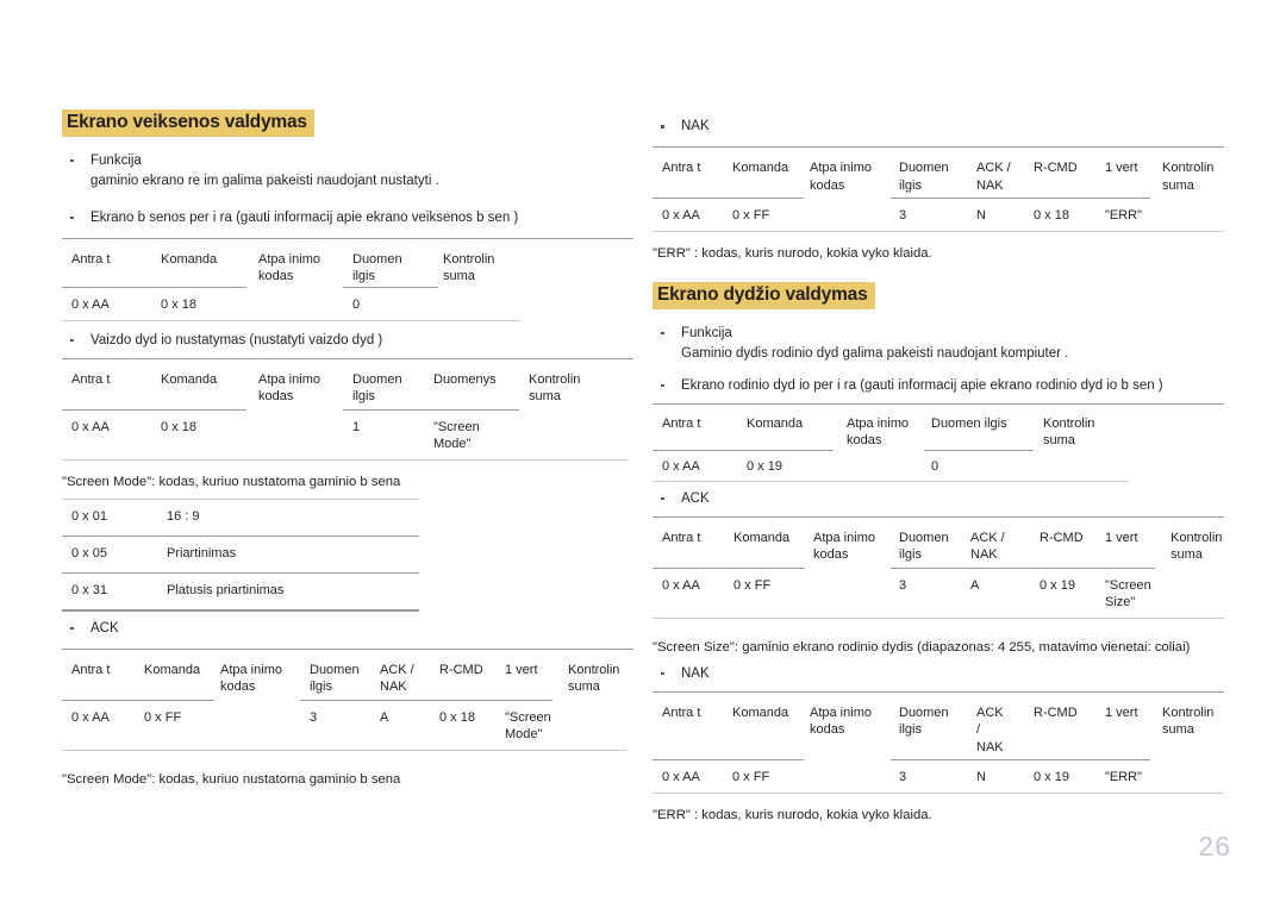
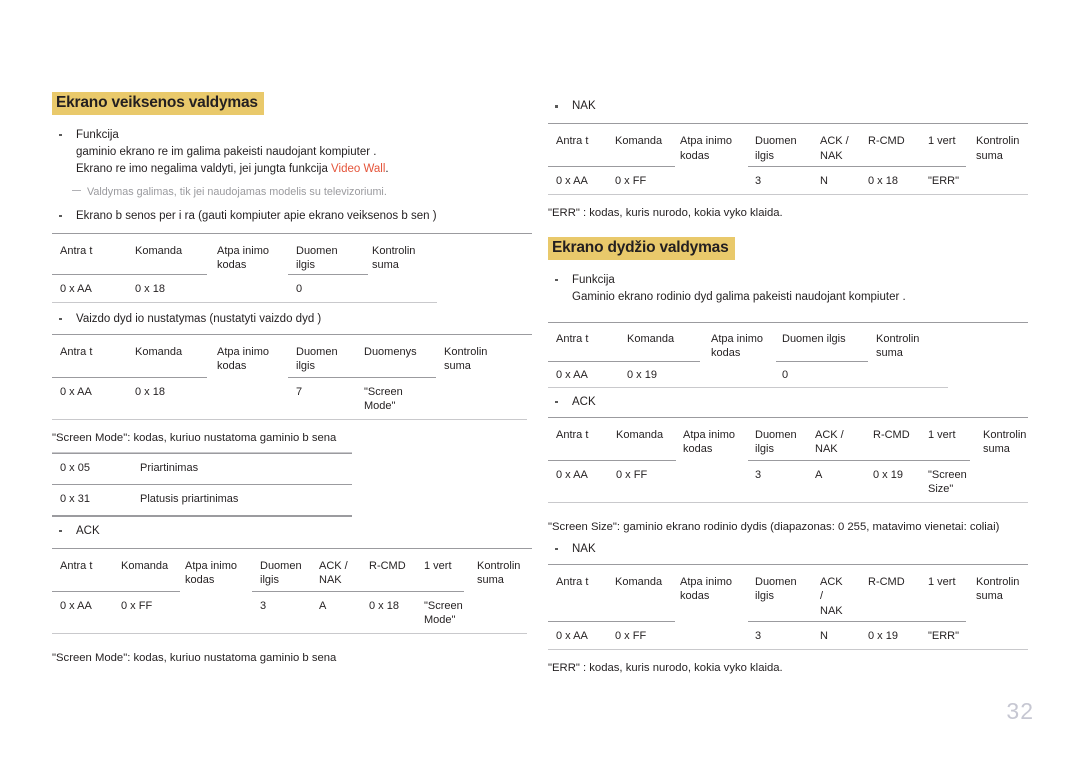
  Ekrano veiksenos valdymas
  Funkcija
- gaminio ekrano re im galima pakeisti naudojant nustatyti .
+ gaminio ekrano re im galima pakeisti naudojant kompiuter .
+ Ekrano re imo negalima valdyti, jei jungta funkcija Video Wall.
+ Valdymas galimas, tik jei naudojamas modelis su televizoriumi.
- Ekrano b senos per i ra (gauti informacij apie ekrano veiksenos b sen )
+ Ekrano b senos per i ra (gauti kompiuter apie ekrano veiksenos b sen )
  Antra t
  Komanda
  Atpa inimo
  kodas
  Duomen
  ilgis
  Kontrolin
  suma
  0 x AA
  0 x 18
  0
  Vaizdo dyd io nustatymas (nustatyti vaizdo dyd )
  Antra t
  Komanda
  Atpa inimo
  kodas
  Duomen
  ilgis
  Duomenys
  Kontrolin
  suma
  0 x AA
  0 x 18
- 1
+ 7
  "Screen
  Mode"
  "Screen Mode": kodas, kuriuo nustatoma gaminio b sena
- 0 x 01
- 16 : 9
  0 x 05
  Priartinimas
  0 x 31
  Platusis priartinimas
  ACK
  Antra t
  Komanda
  Atpa inimo
  kodas
  Duomen
  ilgis
  ACK /
  NAK
  R-CMD
  1 vert
  Kontrolin
  suma
  0 x AA
  0 x FF
  3
  A
  0 x 18
  "Screen
  Mode"
  "Screen Mode": kodas, kuriuo nustatoma gaminio b sena
  NAK
  Antra t
  Komanda
  Atpa inimo
  kodas
  Duomen
  ilgis
  ACK /
  NAK
  R-CMD
  1 vert
  Kontrolin
  suma
  0 x AA
  0 x FF
  3
  N
  0 x 18
  "ERR"
  "ERR" : kodas, kuris nurodo, kokia vyko klaida.
  Ekrano dydžio valdymas
  Funkcija
- Gaminio dydis rodinio dyd galima pakeisti naudojant kompiuter .
+ Gaminio ekrano rodinio dyd galima pakeisti naudojant kompiuter .
- Ekrano rodinio dyd io per i ra (gauti informacij apie ekrano rodinio dyd io b sen )
  Antra t
  Komanda
  Atpa inimo
  kodas
  Duomen ilgis
  Kontrolin
  suma
  0 x AA
  0 x 19
  0
  ACK
  Antra t
  Komanda
  Atpa inimo
  kodas
  Duomen
  ilgis
  ACK /
  NAK
  R-CMD
  1 vert
  Kontrolin
  suma
  0 x AA
  0 x FF
  3
  A
  0 x 19
  "Screen
  Size"
- "Screen Size": gaminio ekrano rodinio dydis (diapazonas: 4 255, matavimo vienetai: coliai)
+ "Screen Size": gaminio ekrano rodinio dydis (diapazonas: 0 255, matavimo vienetai: coliai)
  NAK
  Antra t
  Komanda
  Atpa inimo
  kodas
  Duomen
  ilgis
  ACK
  /
  NAK
  R-CMD
  1 vert
  Kontrolin
  suma
  0 x AA
  0 x FF
  3
  N
  0 x 19
  "ERR"
  "ERR" : kodas, kuris nurodo, kokia vyko klaida.
- 26
+ 32
